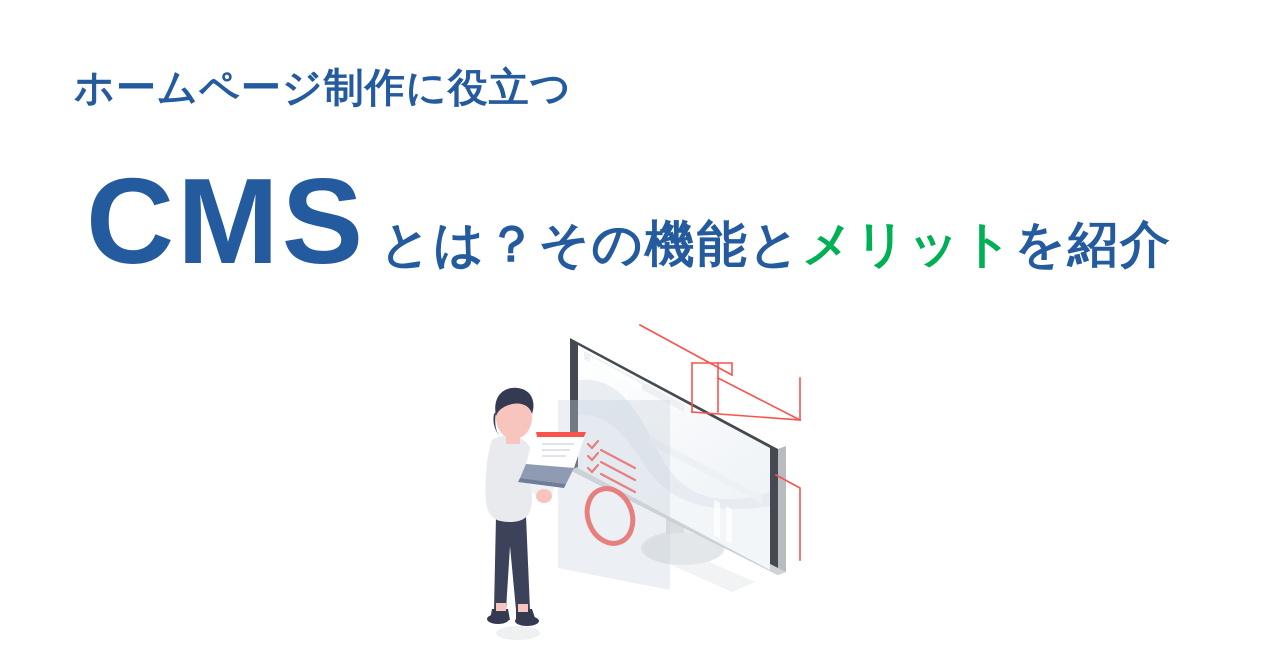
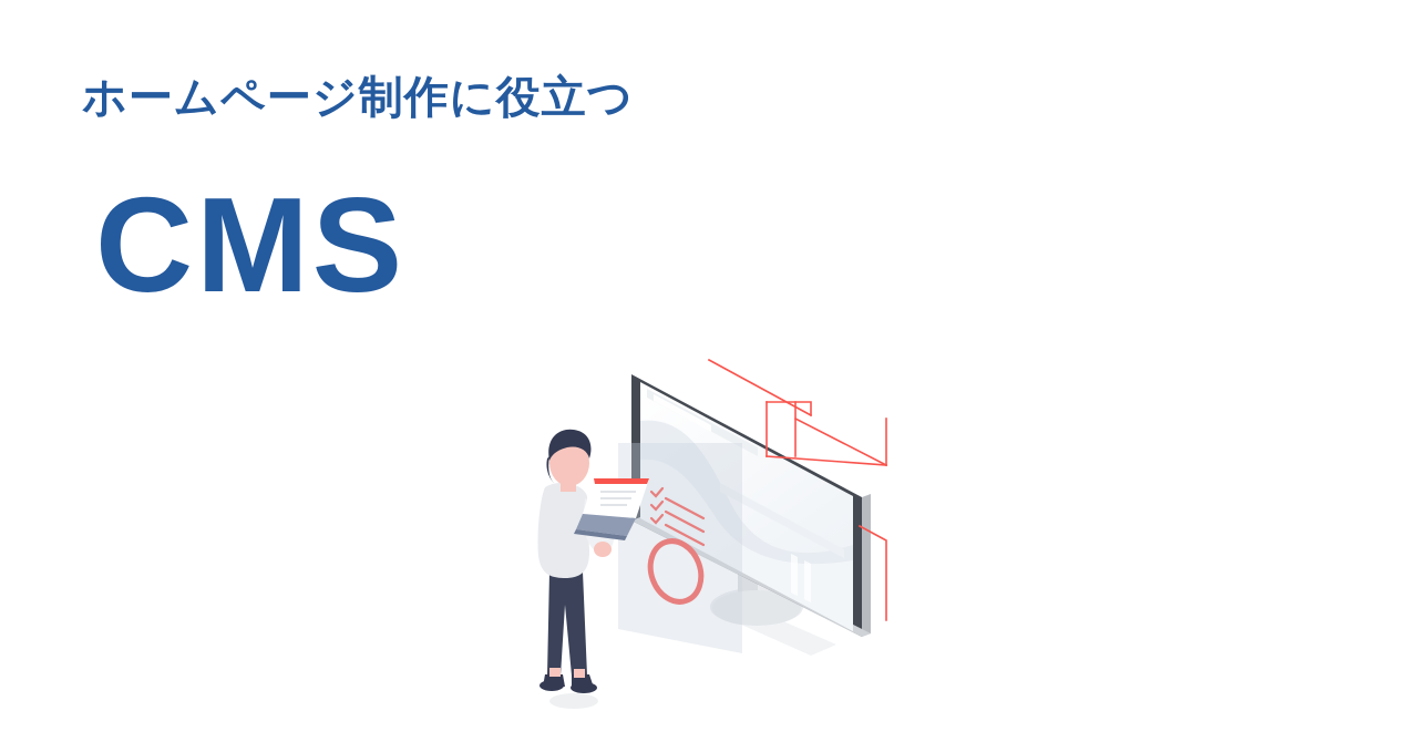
  ホームページ制作に役立つ
  CMS
- とは？その機能とメリットを紹介
